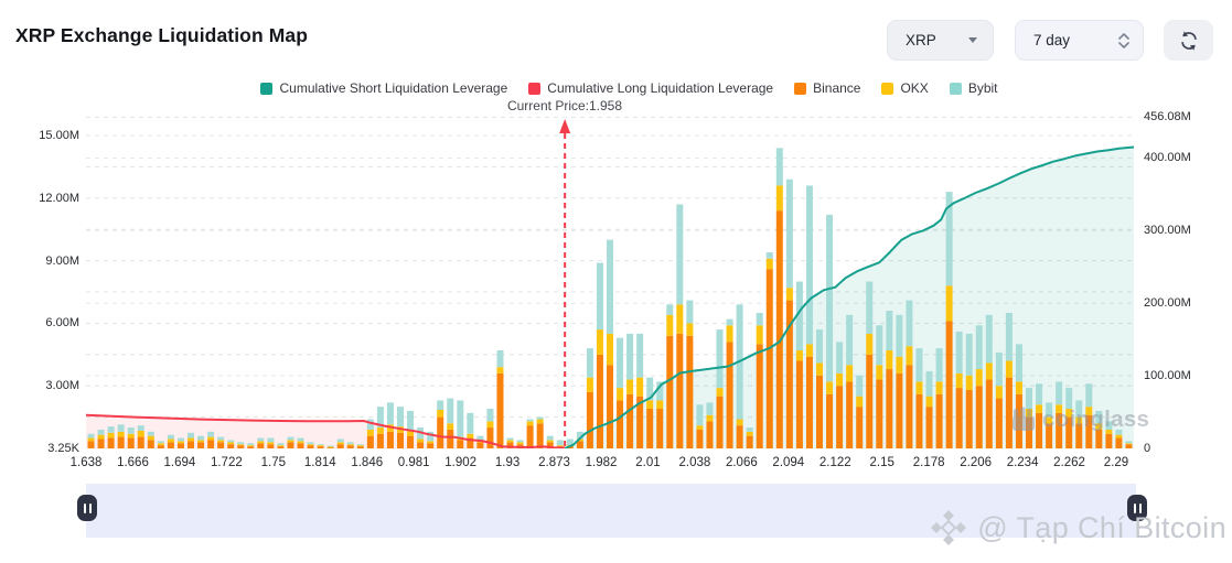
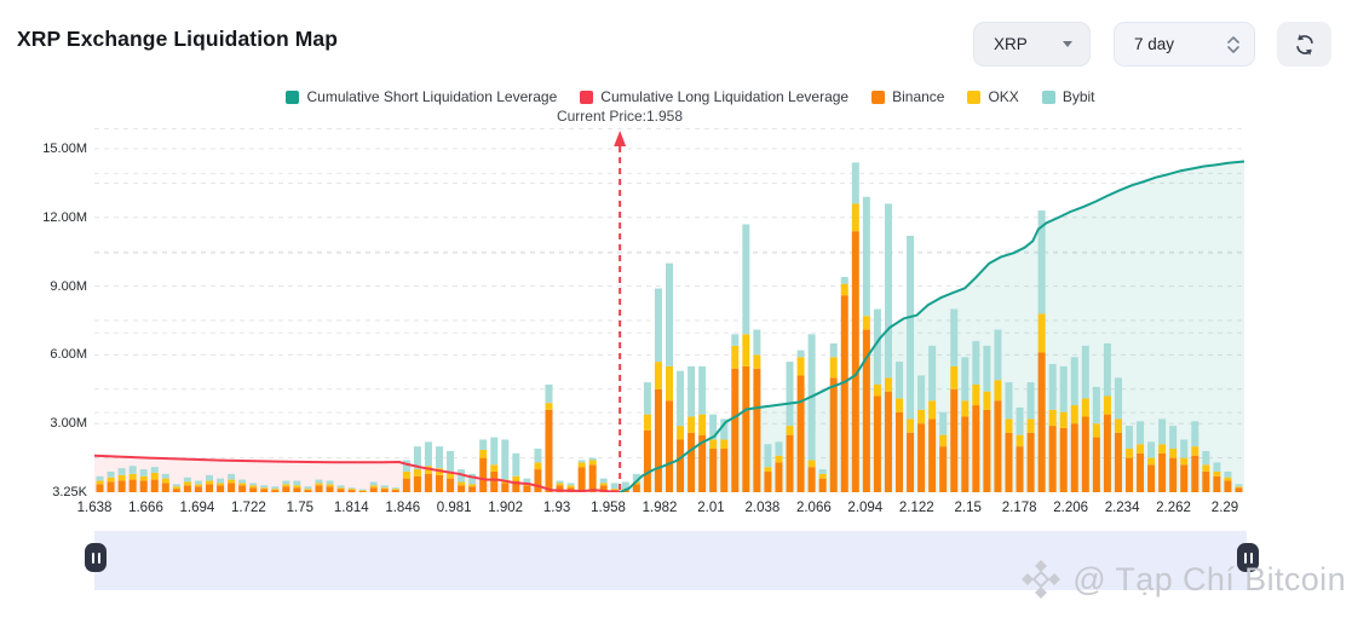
  XRP Exchange Liquidation Map
  XRP
  7 day
  Cumulative Short Liquidation Leverage
  Cumulative Long Liquidation Leverage
  Binance
  OKX
  Bybit
  Current Price:1.958
  3.25K
  3.00M
  6.00M
  9.00M
  12.00M
  15.00M
- 0
- 100.00M
- 200.00M
- 300.00M
- 400.00M
- 456.08M
  1.638
  1.666
  1.694
  1.722
  1.75
  1.814
  1.846
  0.981
  1.902
  1.93
- 2.873
+ 1.958
  1.982
  2.01
  2.038
  2.066
  2.094
  2.122
  2.15
  2.178
  2.206
  2.234
  2.262
  2.29
- coinglass
  @ Tạp Chí Bitcoin
